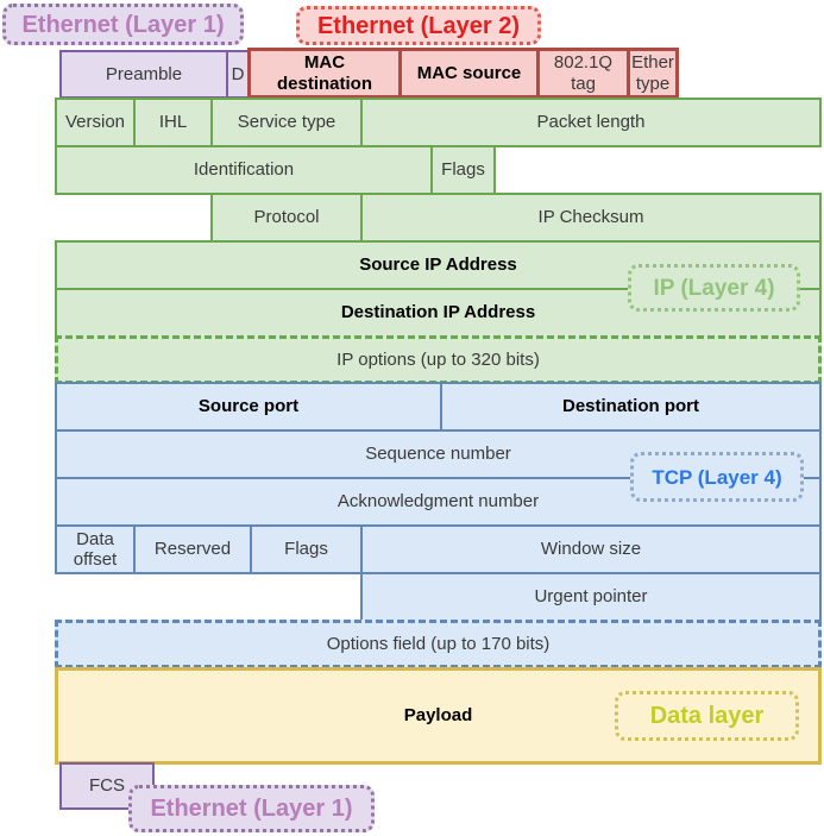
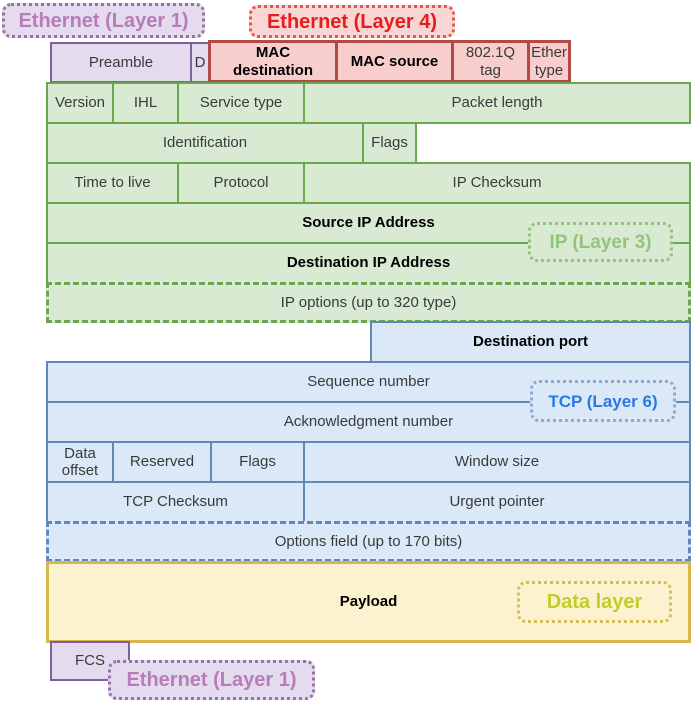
  Preamble
  D
  MAC destination
  MAC source
  802.1Q tag
  Ether type
  Version
  IHL
  Service type
  Packet length
  Identification
  Flags
+ Time to live
  Protocol
  IP Checksum
  Source IP Address
  Destination IP Address
- IP options (up to 320 bits)
+ IP options (up to 320 type)
- Source port
  Destination port
  Sequence number
  Acknowledgment number
  Data offset
  Reserved
  Flags
  Window size
+ TCP Checksum
  Urgent pointer
  Options field (up to 170 bits)
  Payload
  FCS
  Ethernet (Layer 1)
- Ethernet (Layer 2)
+ Ethernet (Layer 4)
- IP (Layer 4)
+ IP (Layer 3)
- TCP (Layer 4)
+ TCP (Layer 6)
  Data layer
  Ethernet (Layer 1)
